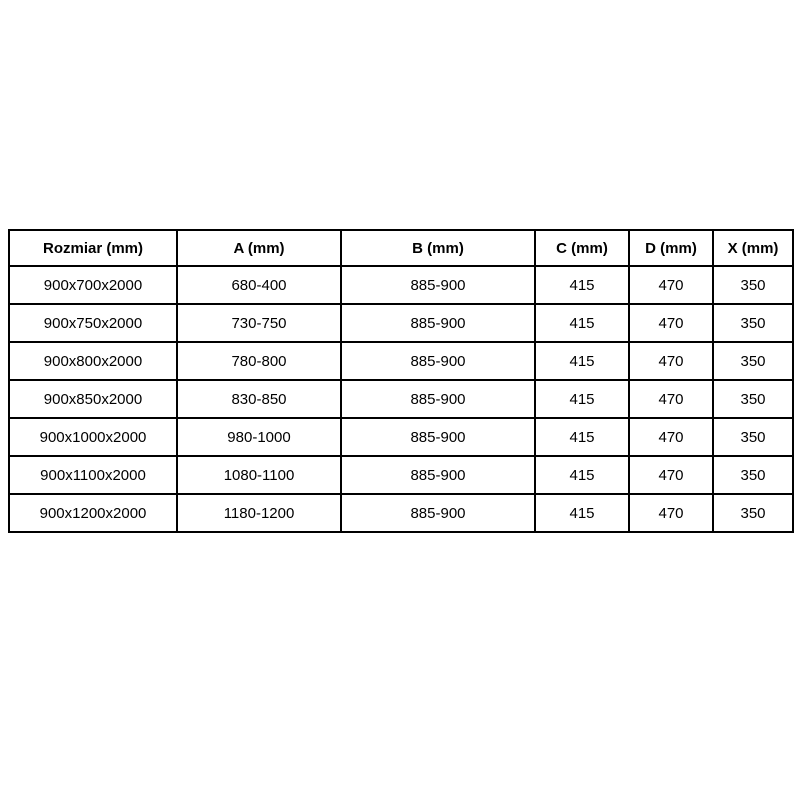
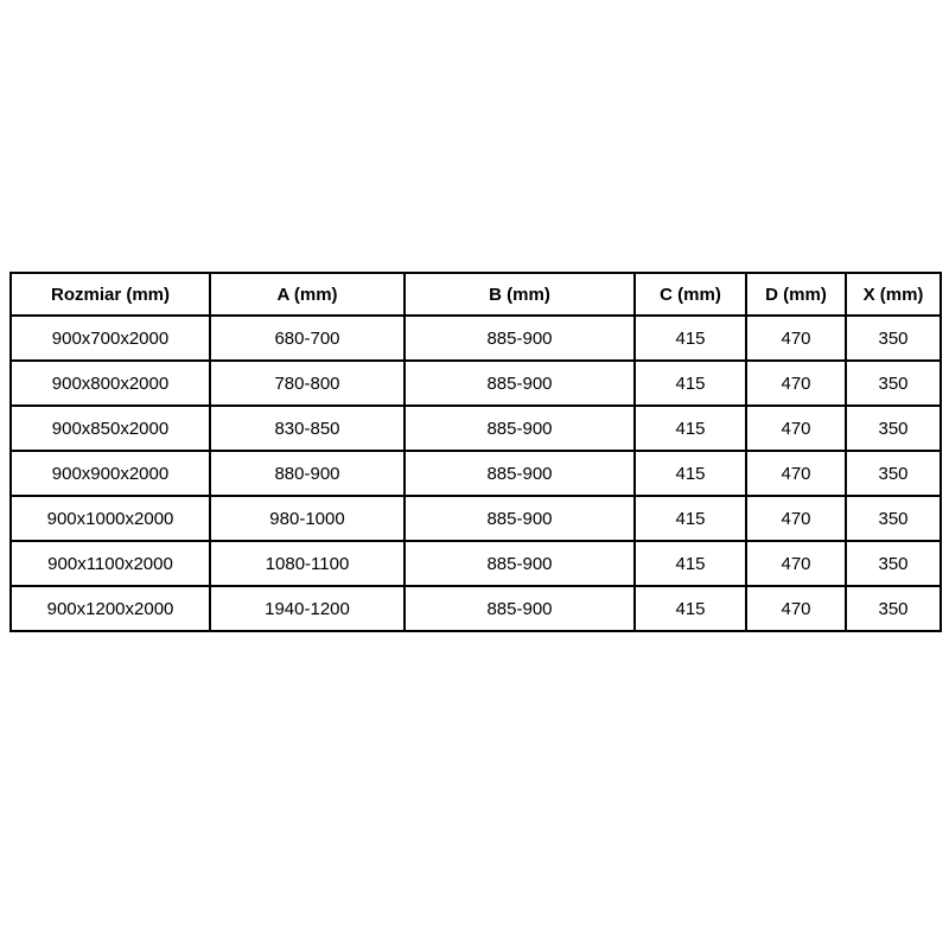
  Rozmiar (mm)	A (mm)	B (mm)	C (mm)	D (mm)	X (mm)
- 900x700x2000	680-400	885-900	415	470	350
+ 900x700x2000	680-700	885-900	415	470	350
- 900x750x2000	730-750	885-900	415	470	350
  900x800x2000	780-800	885-900	415	470	350
  900x850x2000	830-850	885-900	415	470	350
+ 900x900x2000	880-900	885-900	415	470	350
  900x1000x2000	980-1000	885-900	415	470	350
  900x1100x2000	1080-1100	885-900	415	470	350
- 900x1200x2000	1180-1200	885-900	415	470	350
+ 900x1200x2000	1940-1200	885-900	415	470	350
